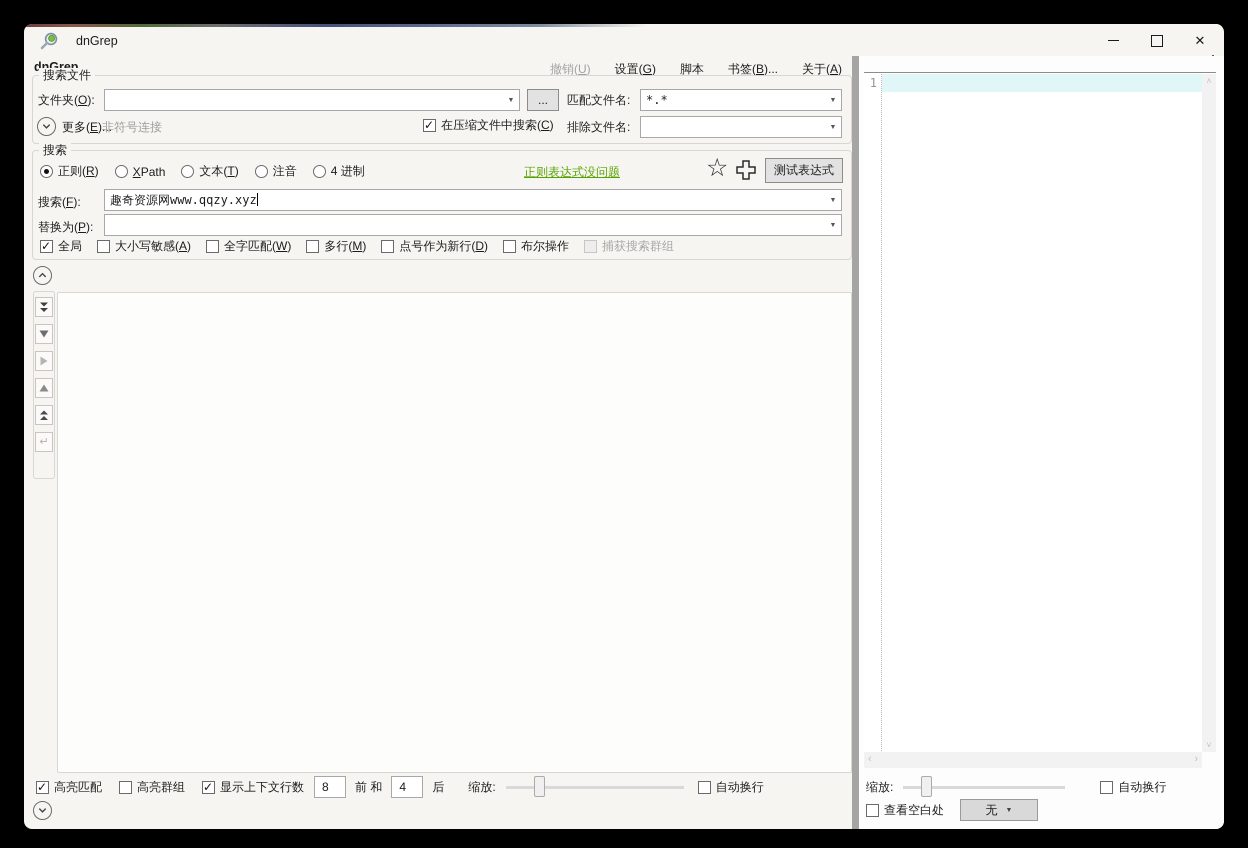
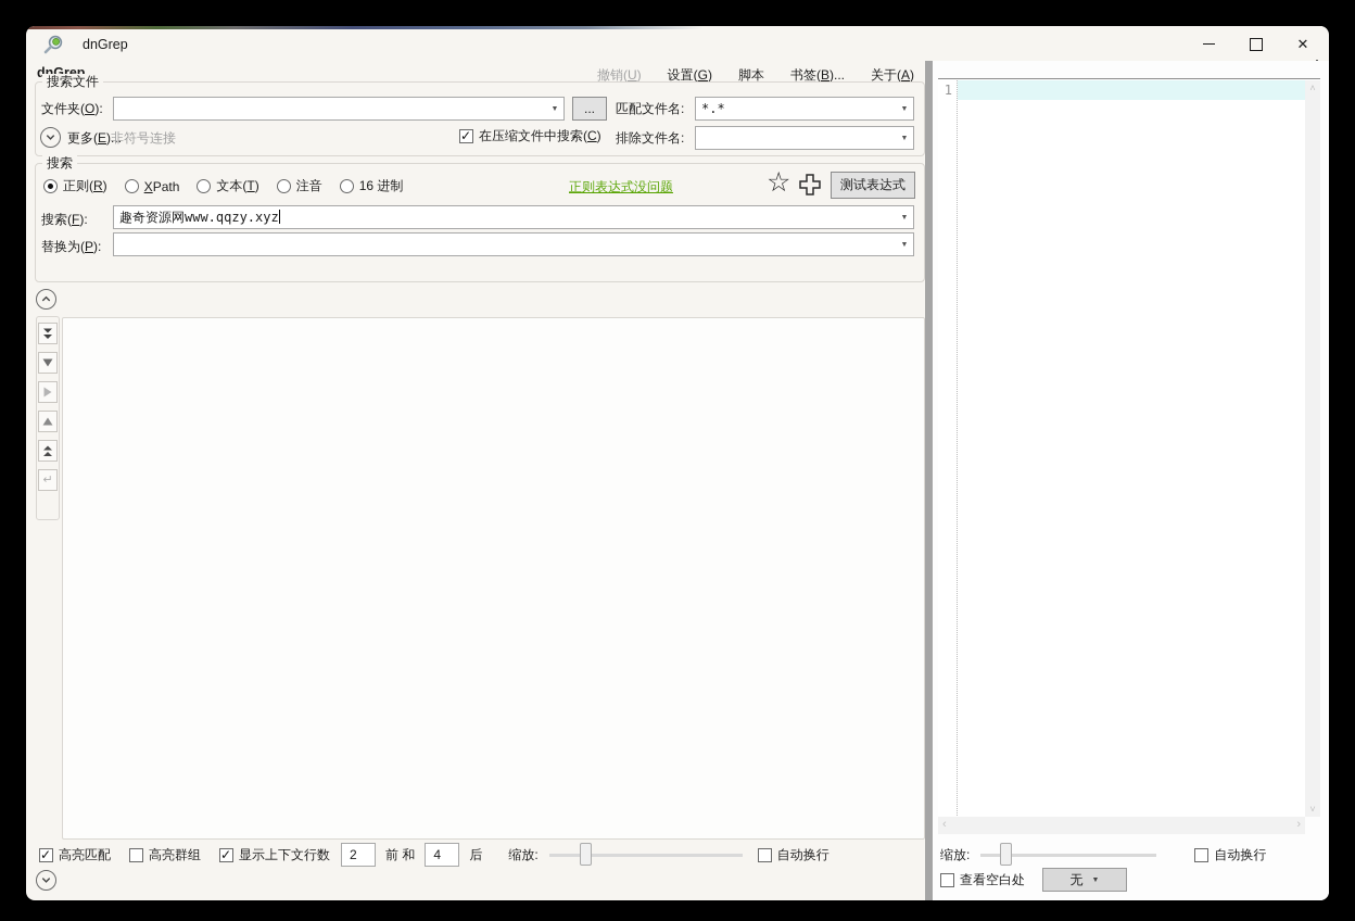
  dnGrep
  ✕
  dnGrep
  撤销(U)
  设置(G)
  脚本
  书签(B)...
  关于(A)
  搜索文件
  文件夹(O):
  ...
  匹配文件名:
  *.*
  更多(E)...
  非符号连接
  在压缩文件中搜索(C)
  排除文件名:
  搜索
  正则(R)
  XPath
  文本(T)
  注音
- 4 进制
+ 16 进制
  正则表达式没问题
  ☆
  测试表达式
  搜索(F):
  趣奇资源网www.qqzy.xyz
  替换为(P):
- 全局
- 大小写敏感(A)
- 全字匹配(W)
- 多行(M)
- 点号作为新行(D)
- 布尔操作
- 捕获搜索群组
  ↵
  高亮匹配
  高亮群组
  显示上下文行数
- 8
+ 2
  前 和
  4
  后
  缩放:
  自动换行
  1
  ˄
  ˅
  ‹
  ›
  缩放:
  自动换行
  查看空白处
  无
